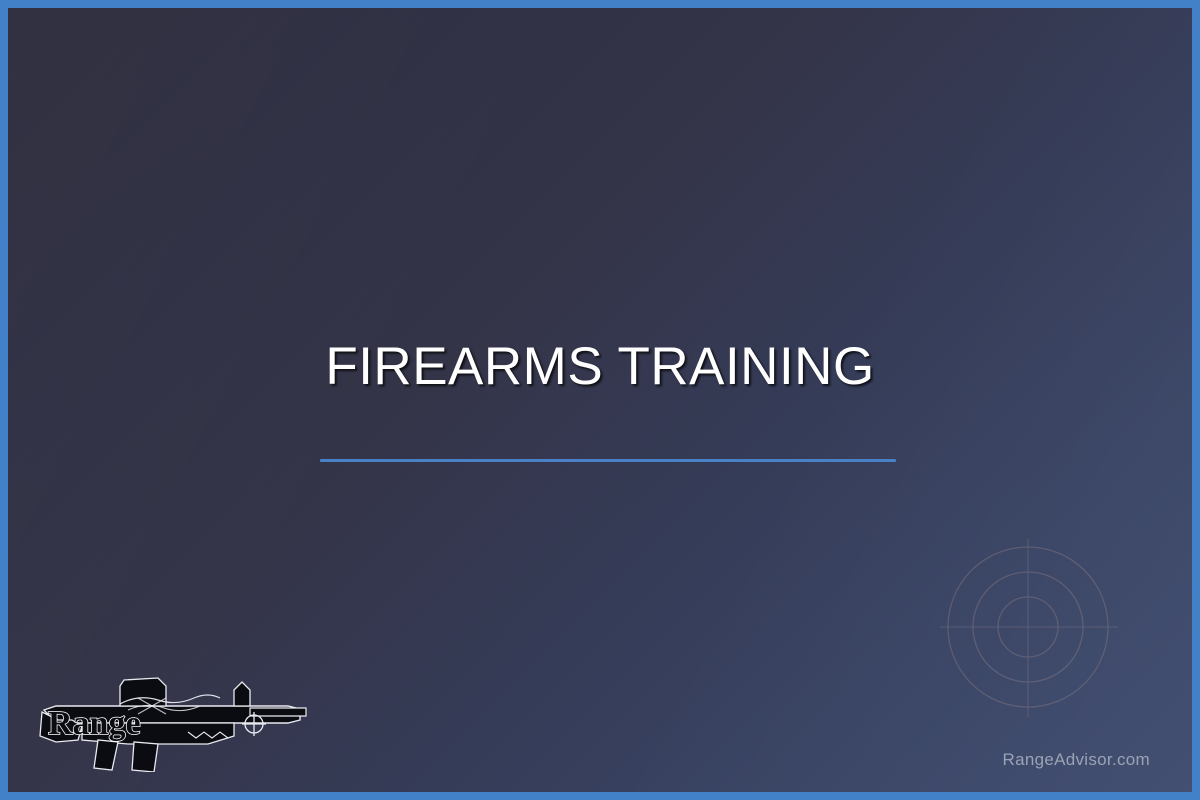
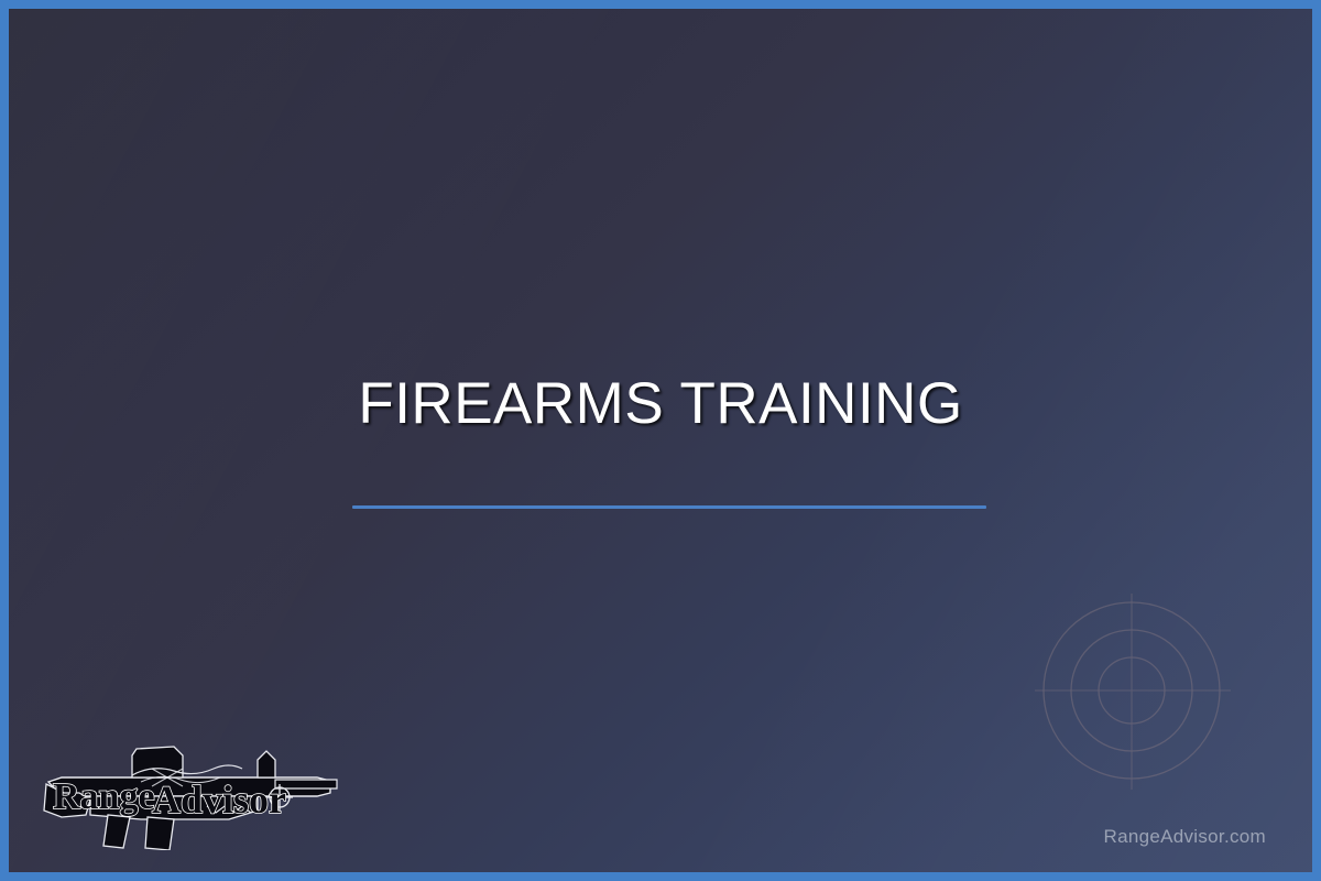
  FIREARMS TRAINING
  Range
+ Advisor
  RangeAdvisor.com
